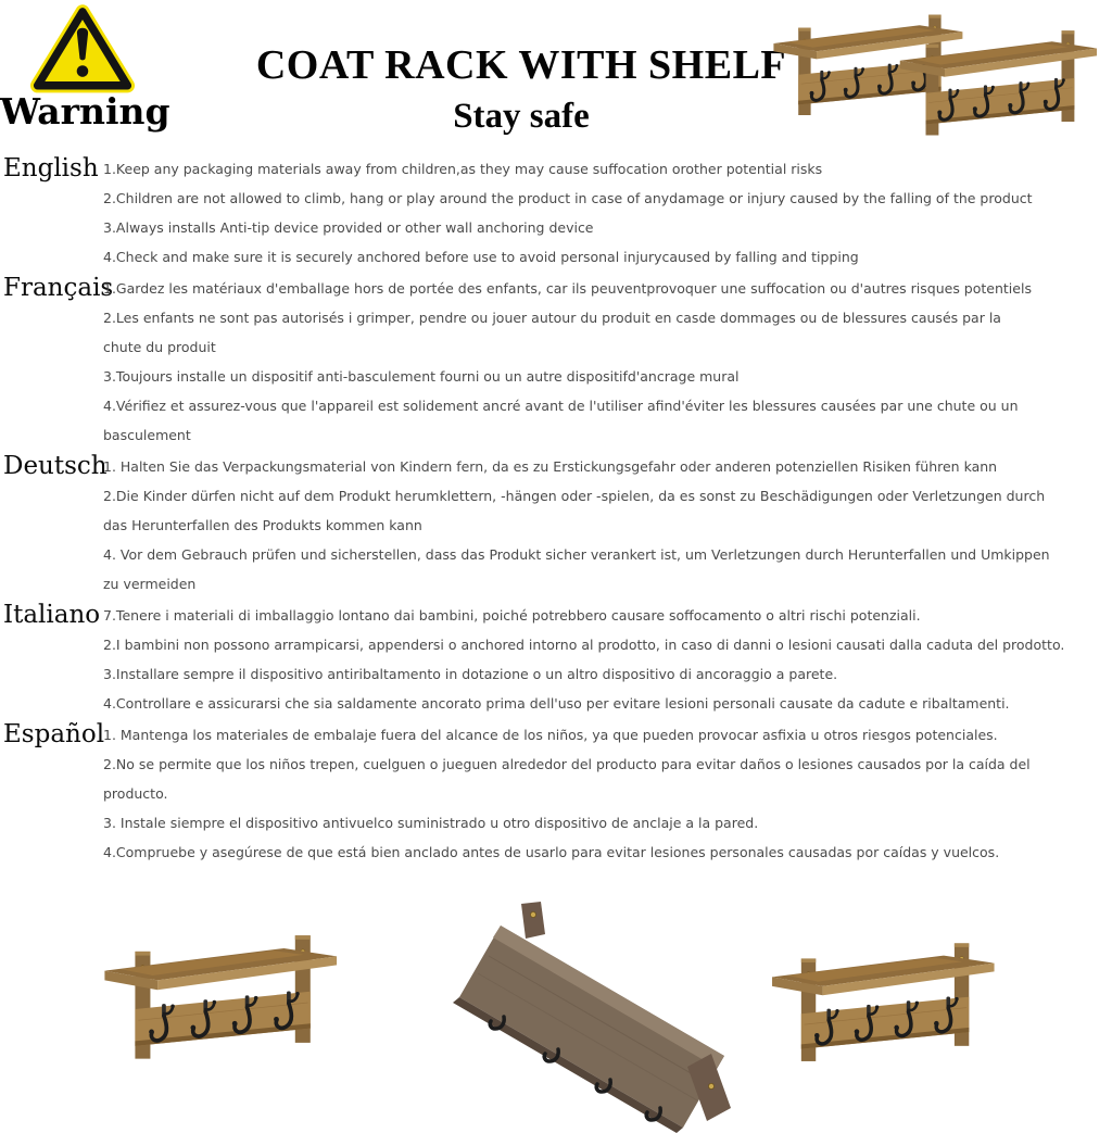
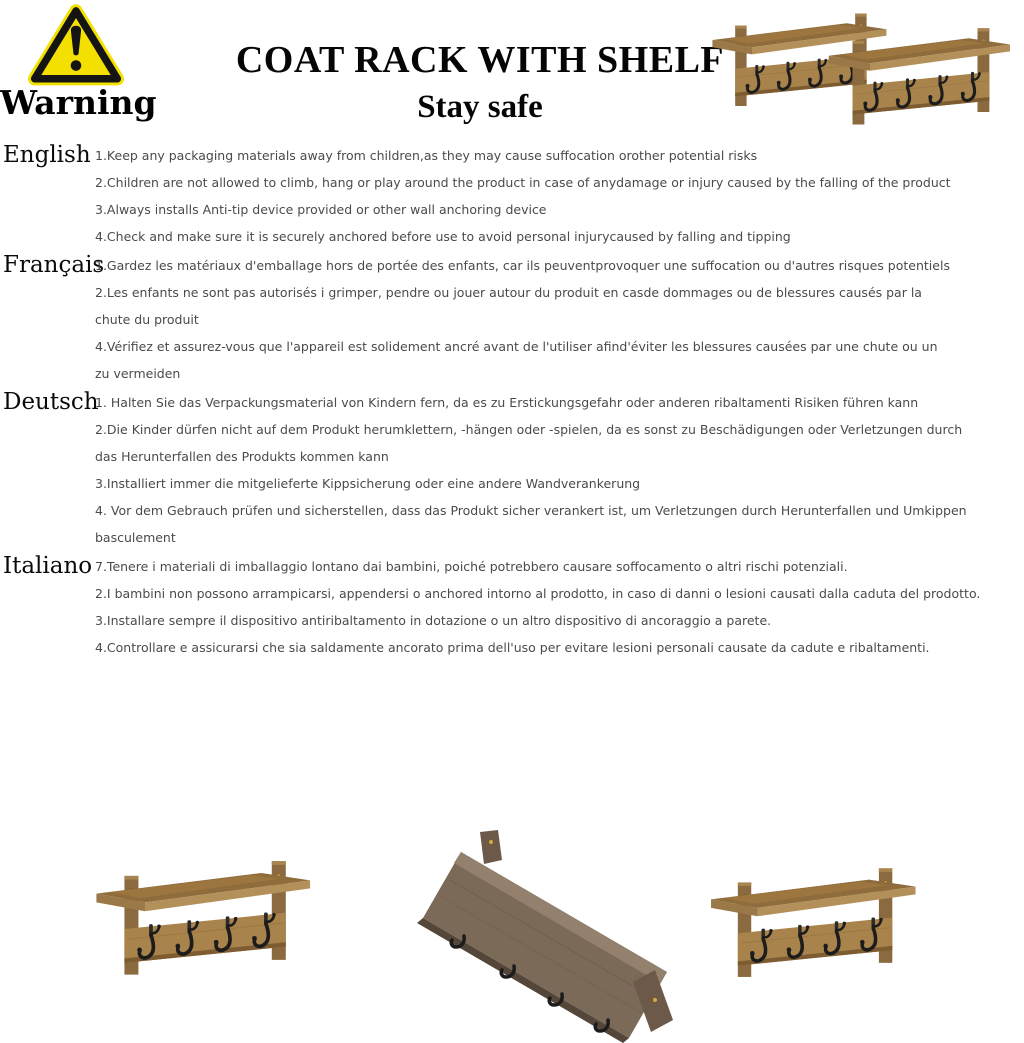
  Warning
  COAT RACK WITH SHELF
  Stay safe
  English
  1.Keep any packaging materials away from children,as they may cause suffocation orother potential risks
  2.Children are not allowed to climb, hang or play around the product in case of anydamage or injury caused by the falling of the product
  3.Always installs Anti-tip device provided or other wall anchoring device
  4.Check and make sure it is securely anchored before use to avoid personal injurycaused by falling and tipping
  Françai
  1.Gardez les matériaux d'emballage hors de portée des enfants, car ils peuventprovoquer une suffocation ou d'autres risques potentiels
  2.Les enfants ne sont pas autorisés i grimper, pendre ou jouer autour du produit en casde dommages ou de blessures causés par la
  chute du produit
- 3.Toujours installe un dispositif anti-basculement fourni ou un autre dispositifd'ancrage mural
  4.Vérifiez et assurez-vous que l'appareil est solidement ancré avant de l'utiliser afind'éviter les blessures causées par une chute ou un
- basculement
+ zu vermeiden
  Deutsch
- 1. Halten Sie das Verpackungsmaterial von Kindern fern, da es zu Erstickungsgefahr oder anderen potenziellen Risiken führen kann
+ 1. Halten Sie das Verpackungsmaterial von Kindern fern, da es zu Erstickungsgefahr oder anderen ribaltamenti Risiken führen kann
  2.Die Kinder dürfen nicht auf dem Produkt herumklettern, -hängen oder -spielen, da es sonst zu Beschädigungen oder Verletzungen durch
  das Herunterfallen des Produkts kommen kann
+ 3.Installiert immer die mitgelieferte Kippsicherung oder eine andere Wandverankerung
  4. Vor dem Gebrauch prüfen und sicherstellen, dass das Produkt sicher verankert ist, um Verletzungen durch Herunterfallen und Umkippen
- zu vermeiden
+ basculement
  Italiano
  7.Tenere i materiali di imballaggio lontano dai bambini, poiché potrebbero causare soffocamento o altri rischi potenziali.
  2.I bambini non possono arrampicarsi, appendersi o anchored intorno al prodotto, in caso di danni o lesioni causati dalla caduta del prodotto.
  3.Installare sempre il dispositivo antiribaltamento in dotazione o un altro dispositivo di ancoraggio a parete.
  4.Controllare e assicurarsi che sia saldamente ancorato prima dell'uso per evitare lesioni personali causate da cadute e ribaltamenti.
- Español
- 1. Mantenga los materiales de embalaje fuera del alcance de los niños, ya que pueden provocar asfixia u otros riesgos potenciales.
- 2.No se permite que los niños trepen, cuelguen o jueguen alrededor del producto para evitar daños o lesiones causados por la caída del
- producto.
- 3. Instale siempre el dispositivo antivuelco suministrado u otro dispositivo de anclaje a la pared.
- 4.Compruebe y asegúrese de que está bien anclado antes de usarlo para evitar lesiones personales causadas por caídas y vuelcos.
